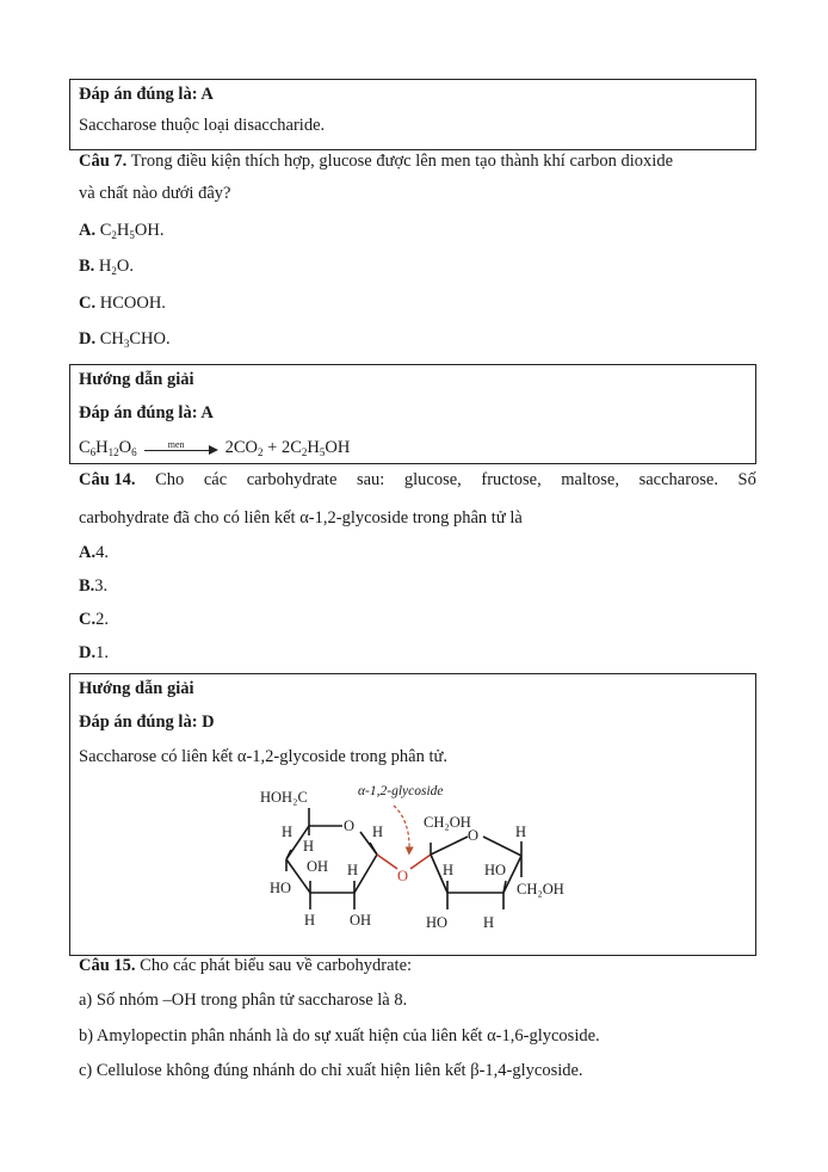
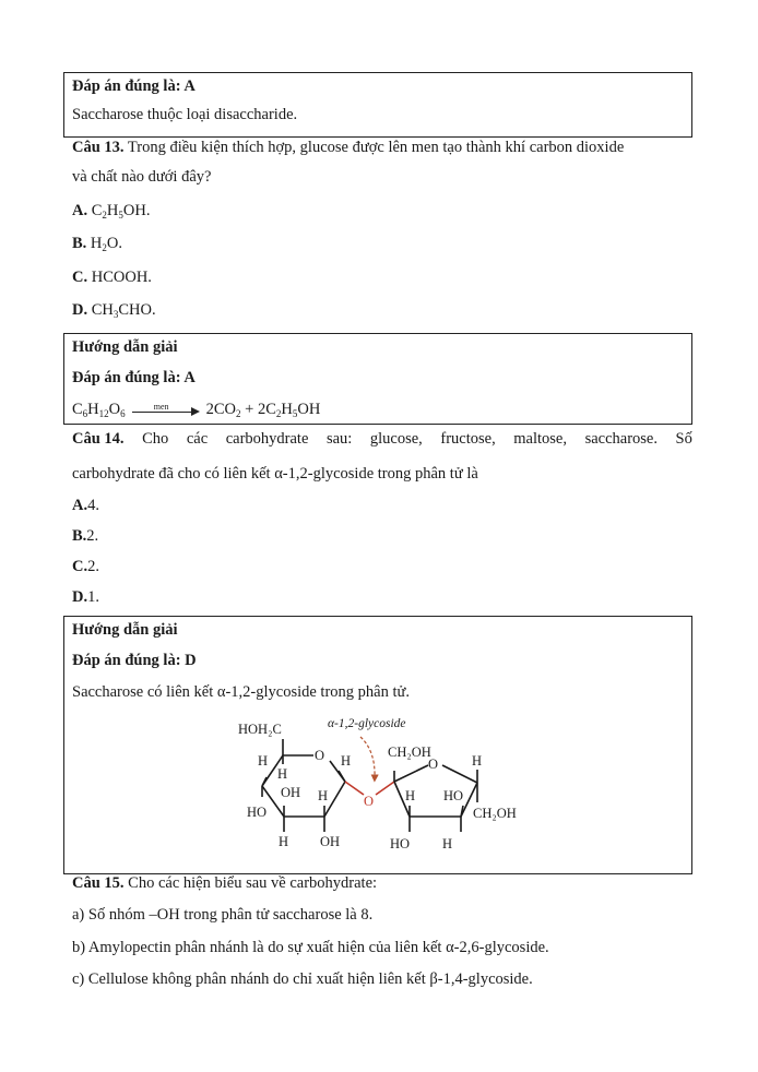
  Đáp án đúng là: A
  Saccharose thuộc loại disaccharide.
- Câu 7. Trong điều kiện thích hợp, glucose được lên men tạo thành khí carbon dioxide
+ Câu 13. Trong điều kiện thích hợp, glucose được lên men tạo thành khí carbon dioxide
  và chất nào dưới đây?
  A. C2H5OH.
  B. H2O.
  C. HCOOH.
  D. CH3CHO.
  Hướng dẫn giải
  Đáp án đúng là: A
  C6H12O6
  men
  2CO2 + 2C2H5OH
  Câu 14.
  Cho
  các
  carbohydrate
  sau:
  glucose,
  fructose,
  maltose,
  saccharose.
  Số
  carbohydrate đã cho có liên kết α-1,2-glycoside trong phân tử là
  A.4.
- B.3.
+ B.2.
  C.2.
  D.1.
  Hướng dẫn giải
  Đáp án đúng là: D
  Saccharose có liên kết α-1,2-glycoside trong phân tử.
  HOH₂C
  α-1,2-glycoside
  O
  H
  H
  H
  OH
  HO
  H
  H
  OH
  O
  CH₂OH
  O
  H
  H
  HO
  CH₂OH
  HO
  H
- Câu 15. Cho các phát biểu sau về carbohydrate:
+ Câu 15. Cho các hiện biểu sau về carbohydrate:
  a) Số nhóm –OH trong phân tử saccharose là 8.
- b) Amylopectin phân nhánh là do sự xuất hiện của liên kết α-1,6-glycoside.
+ b) Amylopectin phân nhánh là do sự xuất hiện của liên kết α-2,6-glycoside.
- c) Cellulose không đúng nhánh do chỉ xuất hiện liên kết β-1,4-glycoside.
+ c) Cellulose không phân nhánh do chỉ xuất hiện liên kết β-1,4-glycoside.
